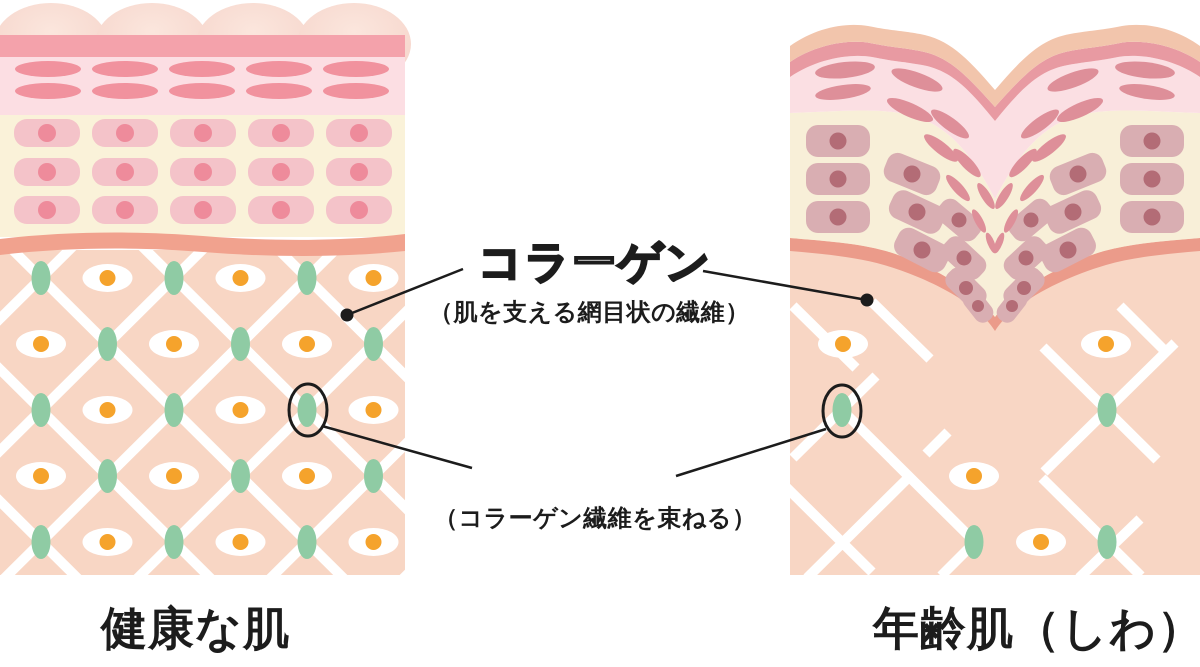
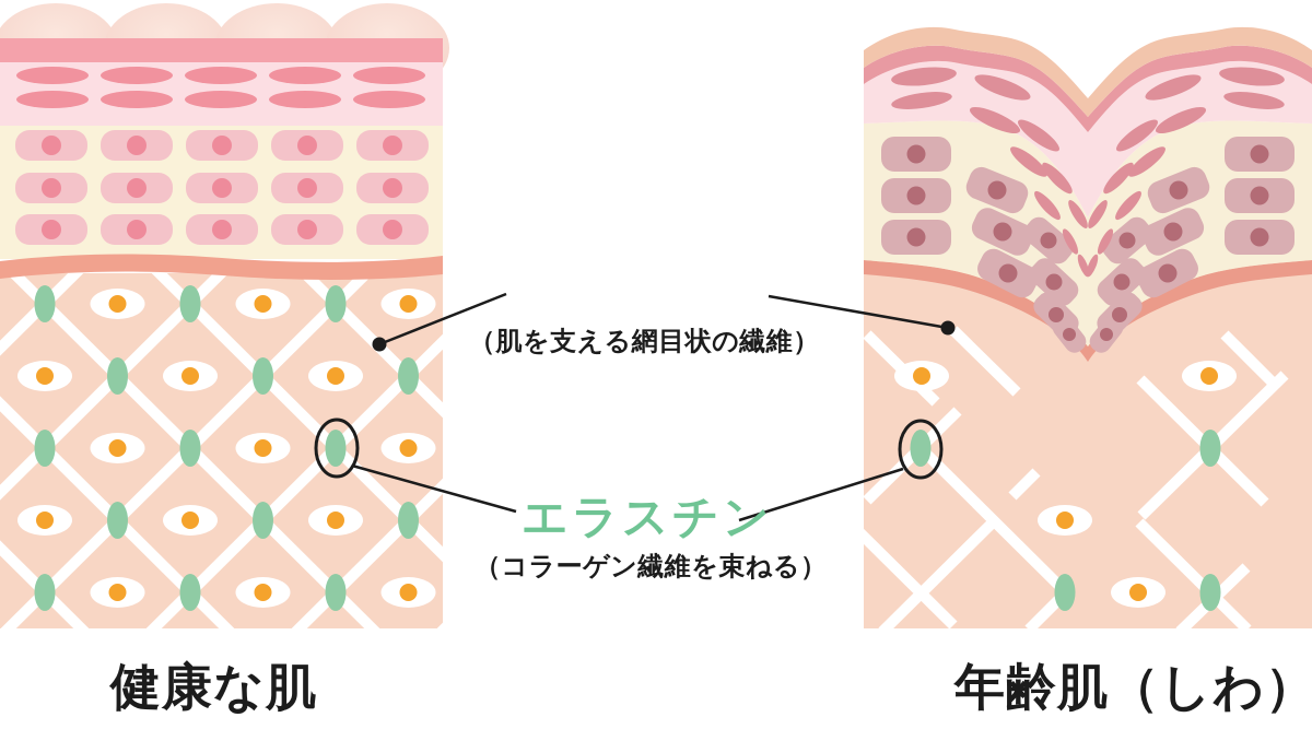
- コラーゲン
  （肌を支える網目状の繊維）
+ エラスチン
  （コラーゲン繊維を束ねる）
  健康な肌
  年齢肌（しわ）
